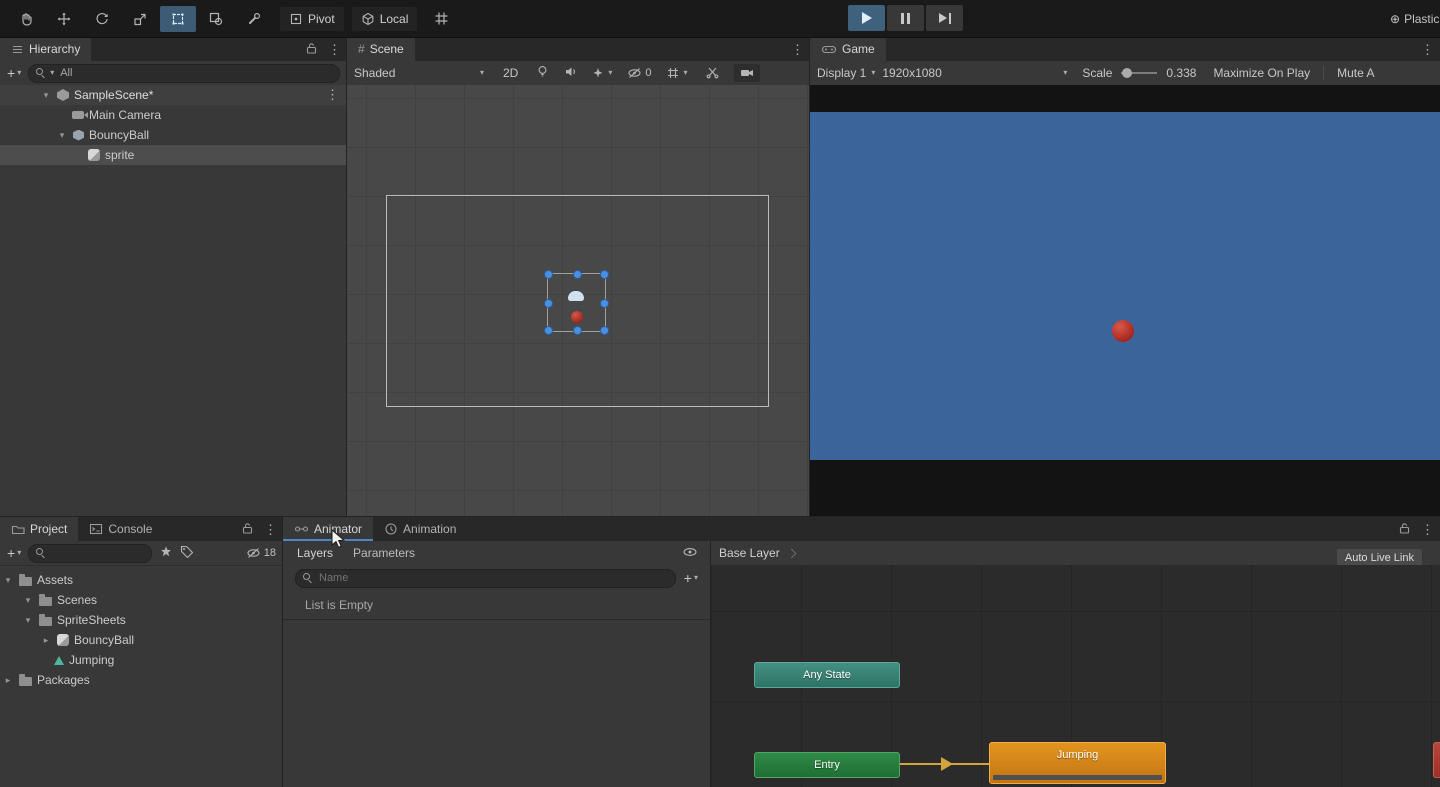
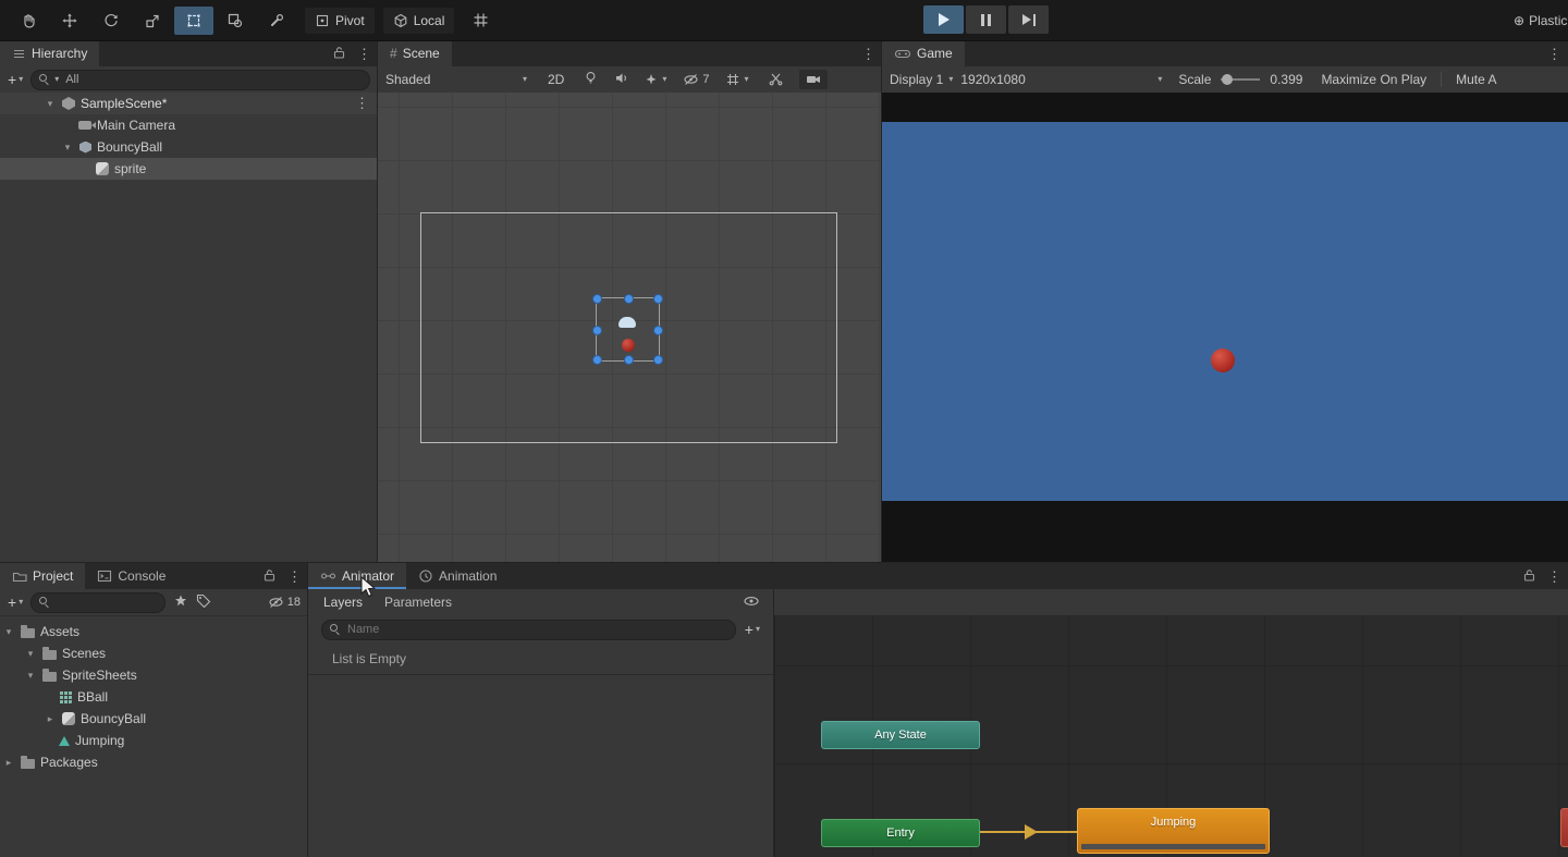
  Pivot
  Local
  ⊕
  Plastic
  Hierarchy
  ⋮
  +
  ▾
  ▾
  All
  ▾
  SampleScene*
  ⋮
  Main Camera
  ▾
  BouncyBall
  sprite
  #
  Scene
  ⋮
  Shaded
  ▾
  2D
  ▾
- 0
+ 7
  ▾
  Game
  ⋮
  Display 1
  ▾
  1920x1080
  ▾
  Scale
- 0.338
+ 0.399
  Maximize On Play
  Mute A
  Project
  Console
  ⋮
  +
  ▾
  18
  ▾
  Assets
  ▾
  Scenes
  ▾
  SpriteSheets
+ BBall
  ▸
  BouncyBall
  Jumping
  ▸
  Packages
  Animator
  Animation
  ⋮
  Layers
  Parameters
- Base Layer
- Auto Live Link
  Name
  +
  ▾
  List is Empty
  Any State
  Entry
  Jumping
